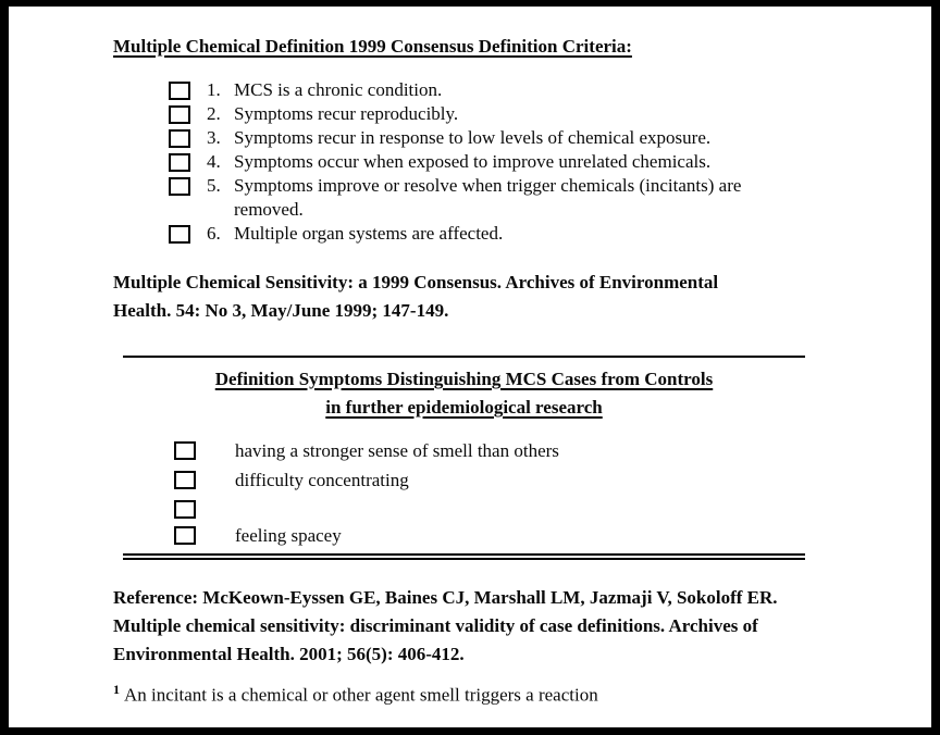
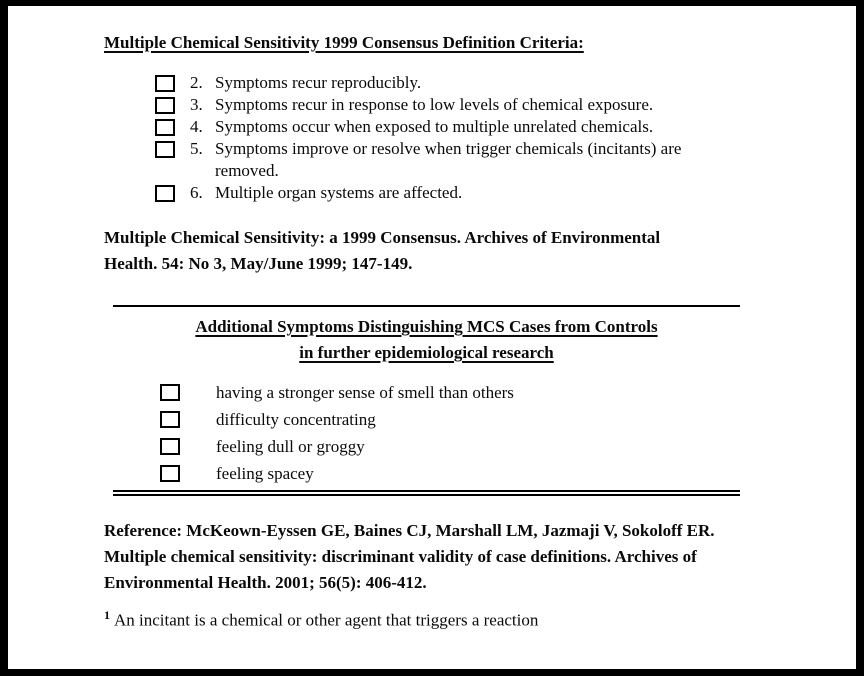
- Multiple Chemical Definition 1999 Consensus Definition Criteria:
+ Multiple Chemical Sensitivity 1999 Consensus Definition Criteria:
- 1.
- MCS is a chronic condition.
  2.
  Symptoms recur reproducibly.
  3.
  Symptoms recur in response to low levels of chemical exposure.
  4.
- Symptoms occur when exposed to improve unrelated chemicals.
+ Symptoms occur when exposed to multiple unrelated chemicals.
  5.
  Symptoms improve or resolve when trigger chemicals (incitants) are
  removed.
  6.
  Multiple organ systems are affected.
  Multiple Chemical Sensitivity: a 1999 Consensus. Archives of Environmental
  Health. 54: No 3, May/June 1999; 147-149.
- Definition Symptoms Distinguishing MCS Cases from Controls
+ Additional Symptoms Distinguishing MCS Cases from Controls
  in further epidemiological research
  having a stronger sense of smell than others
  difficulty concentrating
+ feeling dull or groggy
  feeling spacey
  Reference: McKeown-Eyssen GE, Baines CJ, Marshall LM, Jazmaji V, Sokoloff ER.
  Multiple chemical sensitivity: discriminant validity of case definitions. Archives of
  Environmental Health. 2001; 56(5): 406-412.
- 1 An incitant is a chemical or other agent smell triggers a reaction
+ 1 An incitant is a chemical or other agent that triggers a reaction
